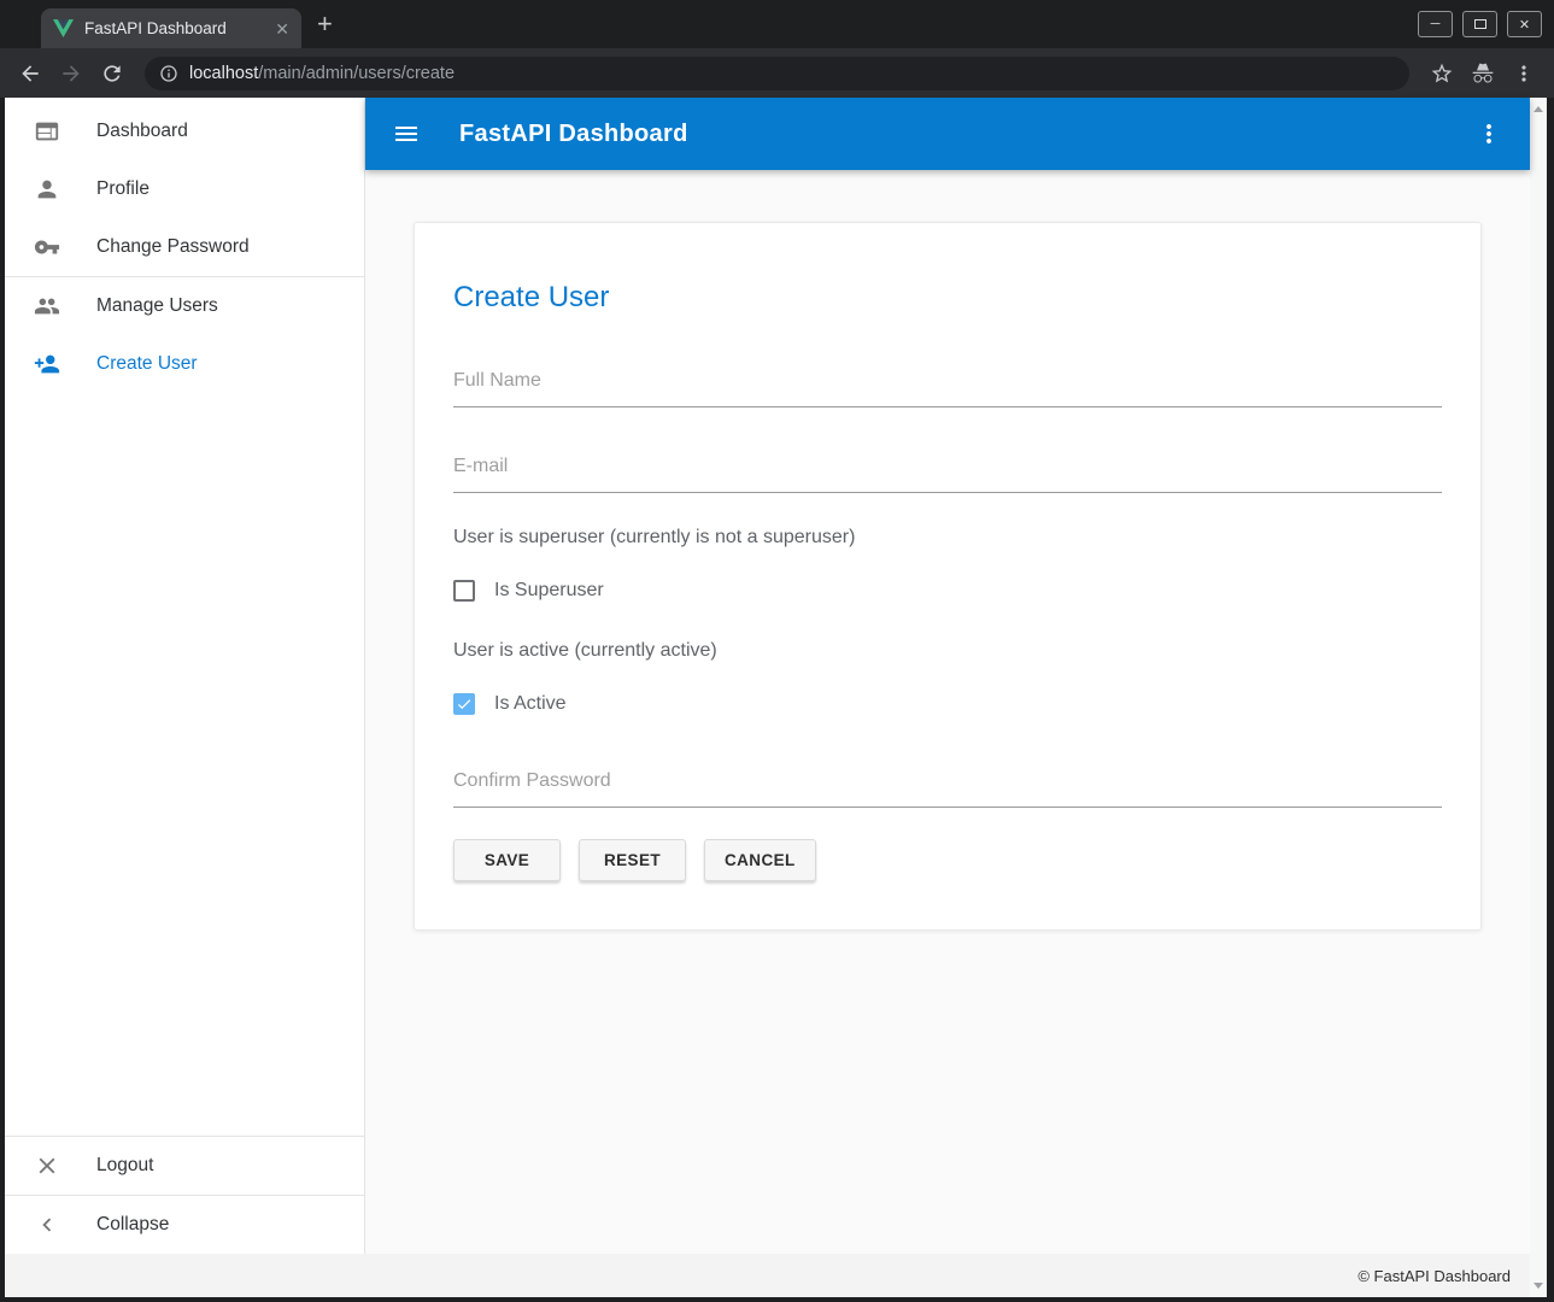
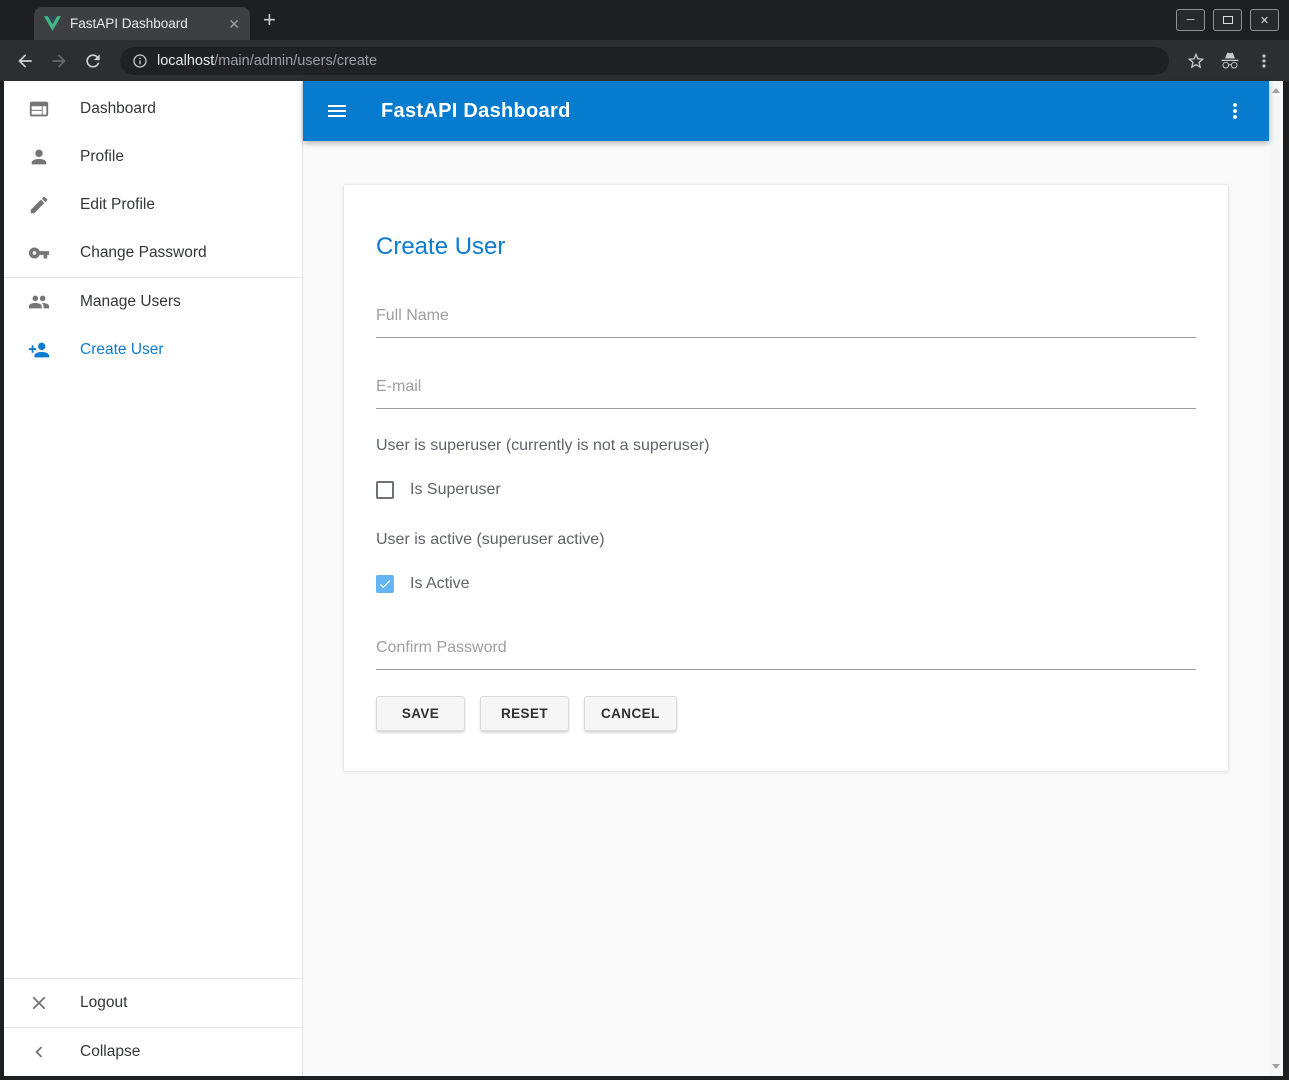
  FastAPI Dashboard
  ✕
  +
  ─
  ✕
  localhost/main/admin/users/create
  Dashboard
  Profile
+ Edit Profile
  Change Password
  Manage Users
  Create User
  Logout
  Collapse
  FastAPI Dashboard
  Create User
  Full Name
  E-mail
  User is superuser (currently is not a superuser)
  Is Superuser
- User is active (currently active)
+ User is active (superuser active)
  Is Active
  Confirm Password
  SAVE
  RESET
  CANCEL
- © FastAPI Dashboard
